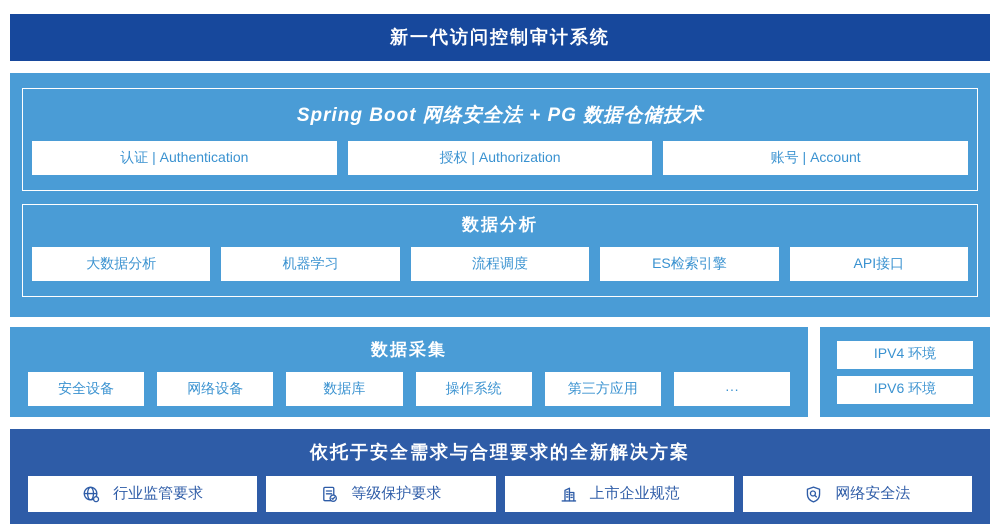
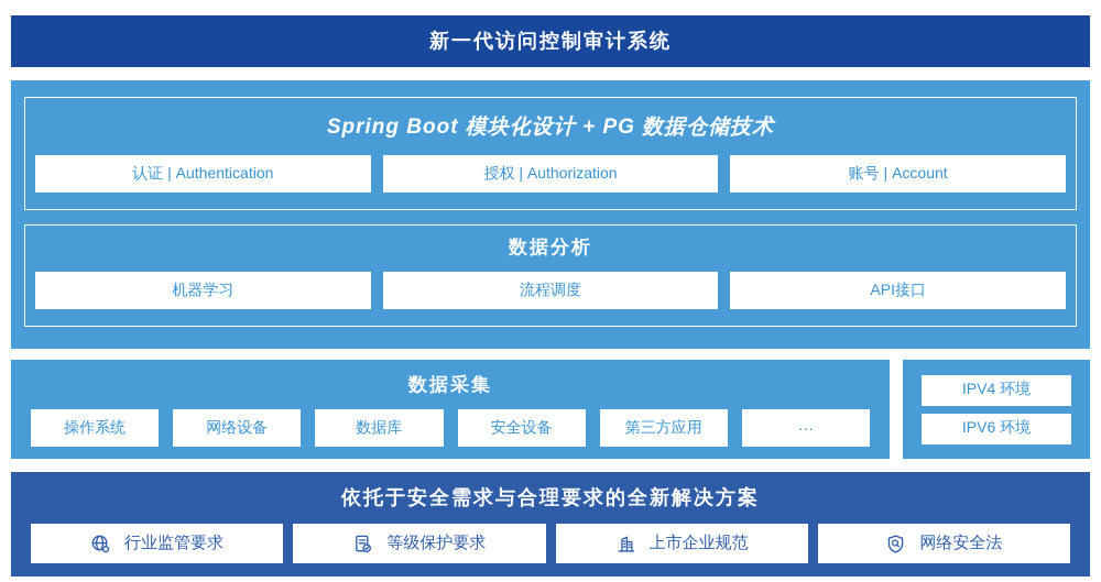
  新一代访问控制审计系统
- Spring Boot 网络安全法 + PG 数据仓储技术
+ Spring Boot 模块化设计 + PG 数据仓储技术
  认证 | Authentication
  授权 | Authorization
  账号 | Account
  数据分析
- 大数据分析
  机器学习
  流程调度
- ES检索引擎
  API接口
  数据采集
- 安全设备
+ 操作系统
  网络设备
  数据库
- 操作系统
+ 安全设备
  第三方应用
  ···
  IPV4 环境
  IPV6 环境
  依托于安全需求与合理要求的全新解决方案
  行业监管要求
  等级保护要求
  上市企业规范
  网络安全法
